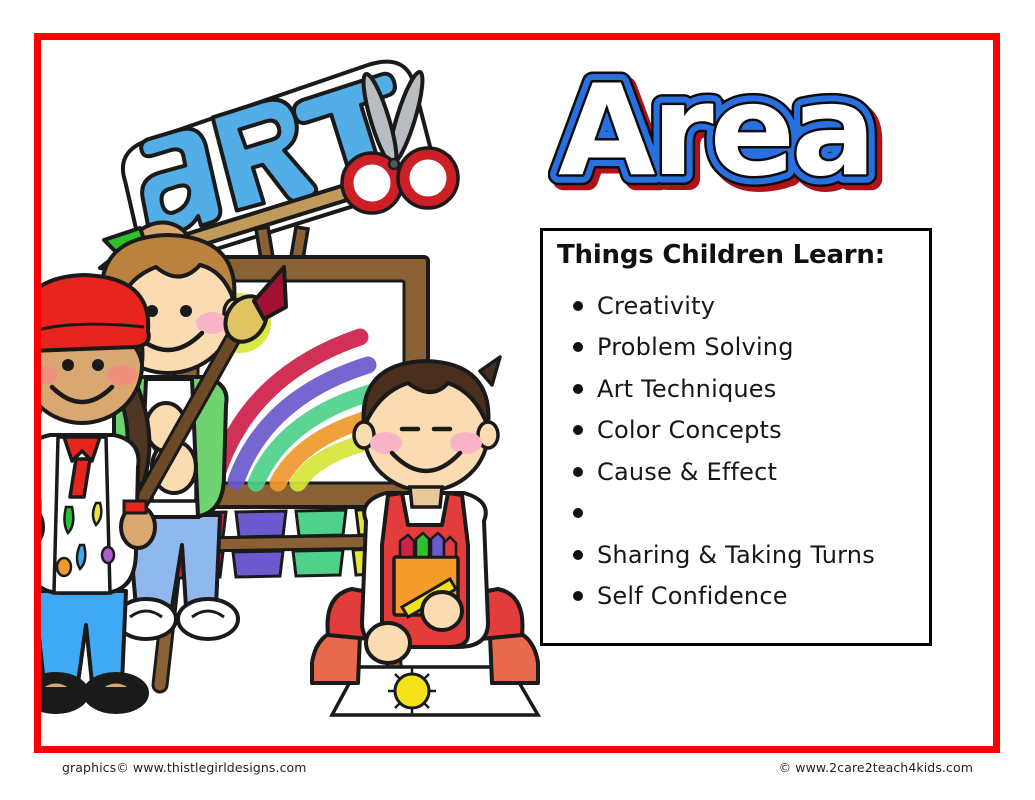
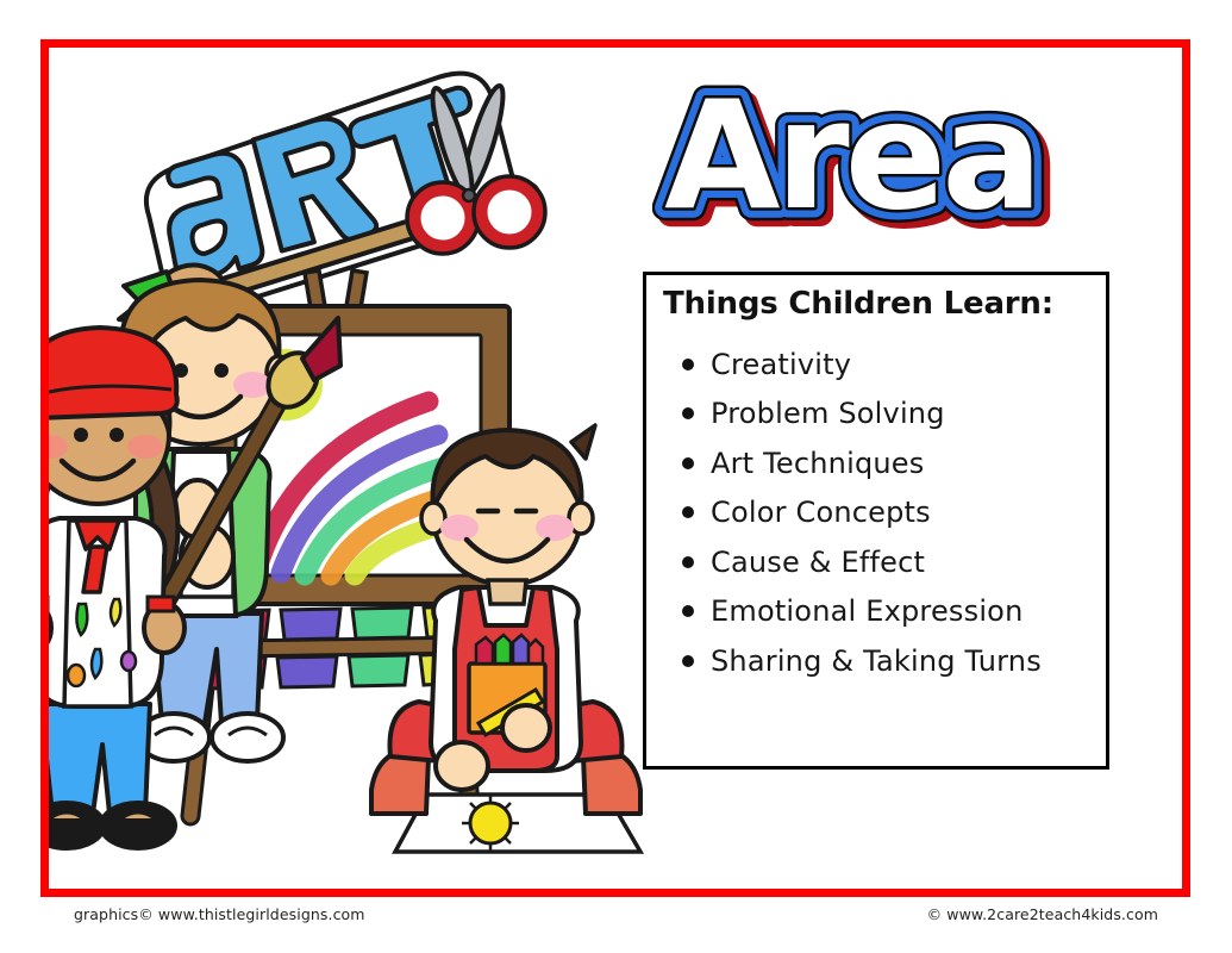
  Area
  Things Children Learn:
  Creativity
  Problem Solving
  Art Techniques
  Color Concepts
  Cause & Effect
+ Emotional Expression
  Sharing & Taking Turns
- Self Confidence
  graphics© www.thistlegirldesigns.com
  © www.2care2teach4kids.com
